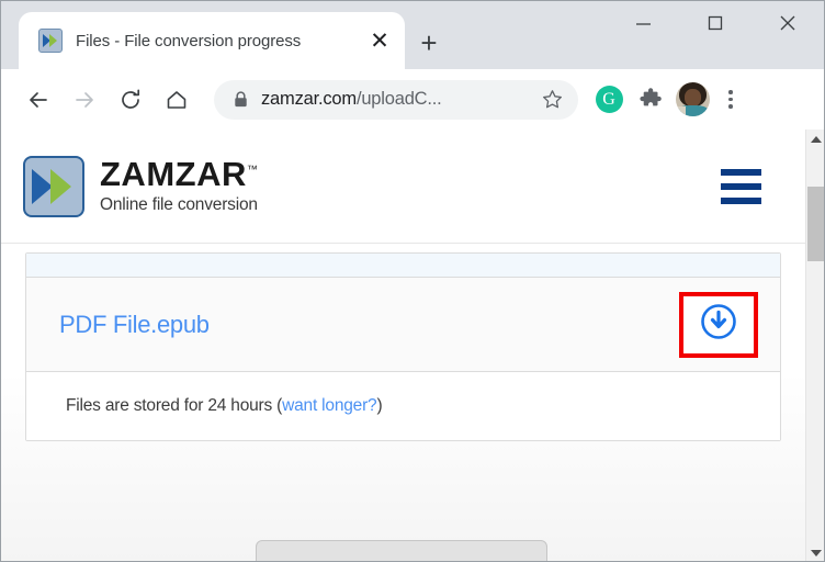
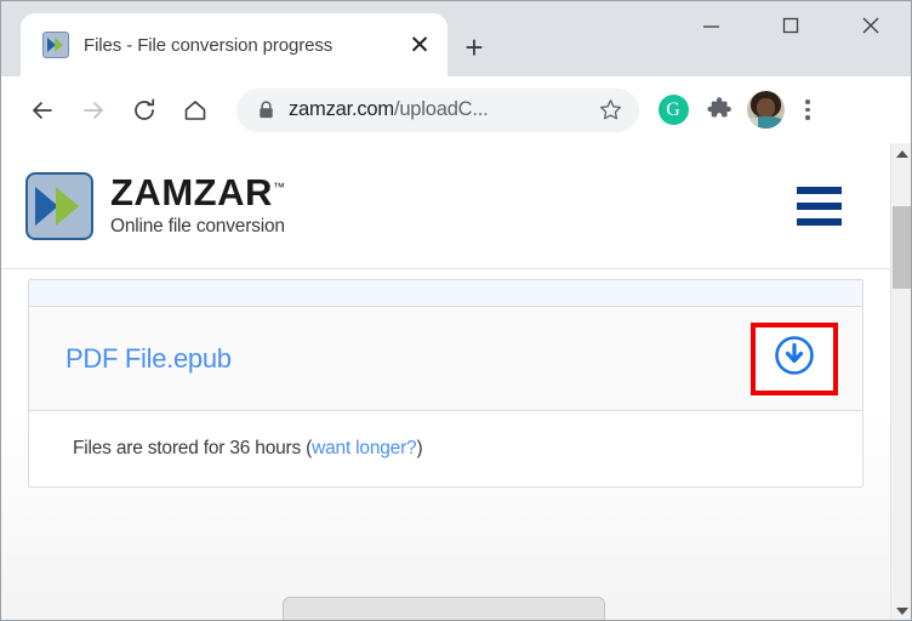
  Files - File conversion progress
  ✕
  +
  zamzar.com/uploadC...
  G
  ZAMZAR™
  Online file conversion
  PDF File.epub
- Files are stored for 24 hours (want longer?)
+ Files are stored for 36 hours (want longer?)
